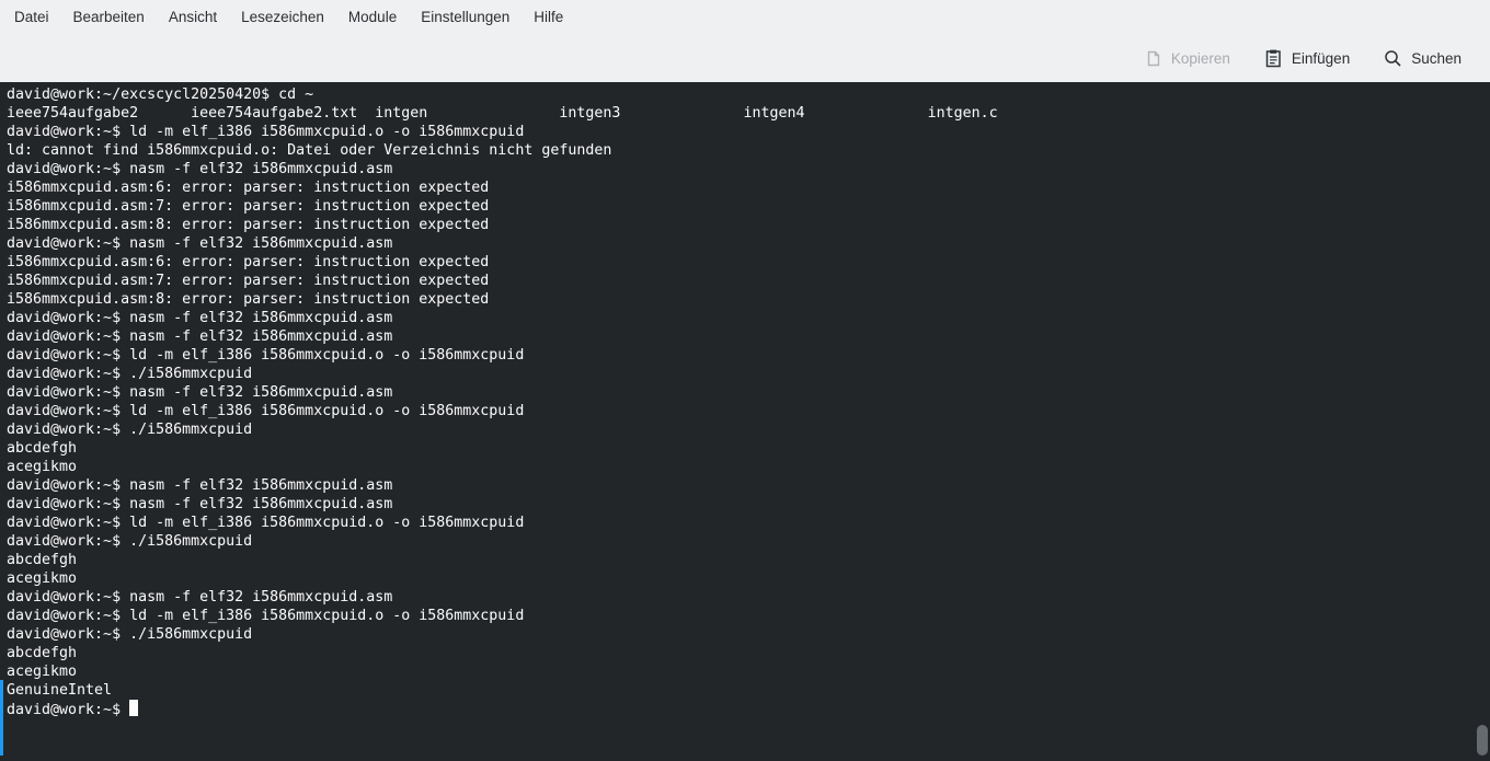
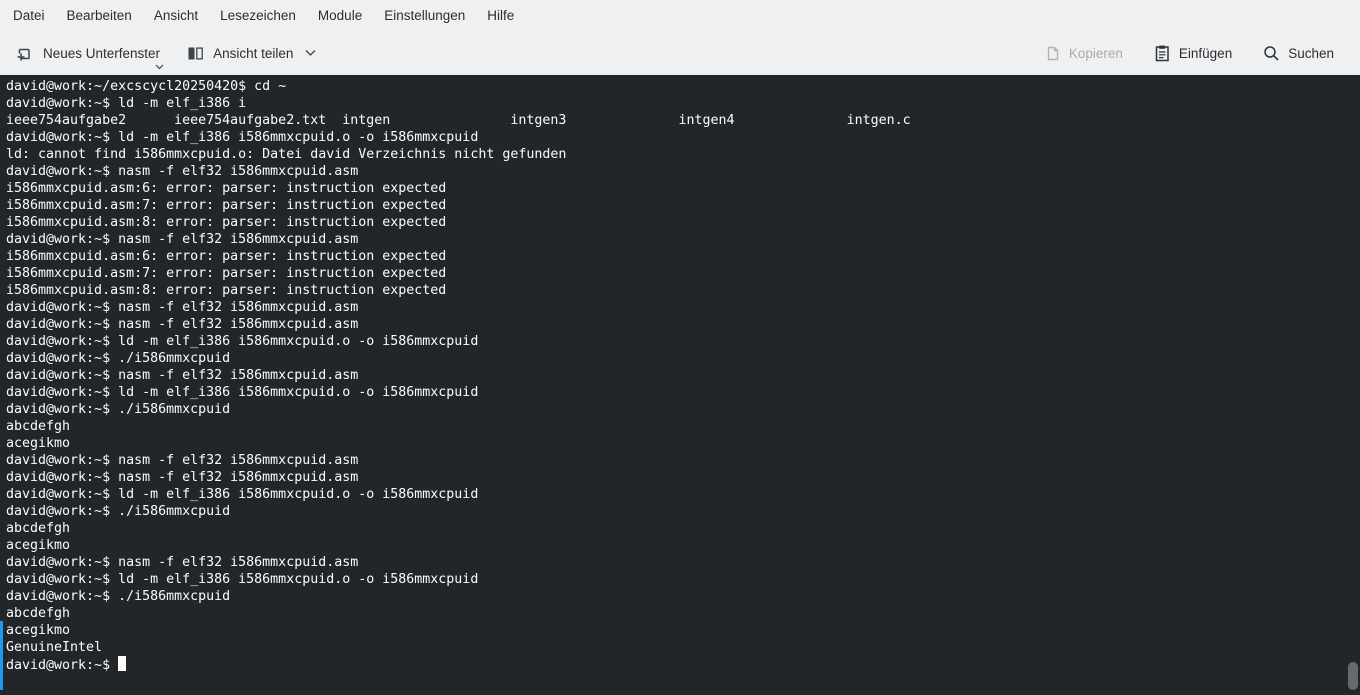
  Datei
  Bearbeiten
  Ansicht
  Lesezeichen
  Module
  Einstellungen
  Hilfe
+ Neues Unterfenster
+ Ansicht teilen
  Kopieren
  Einfügen
  Suchen
  david@work:~/excscycl20250420$ cd ~
+ david@work:~$ ld -m elf_i386 i
  ieee754aufgabe2 ieee754aufgabe2.txt intgen intgen3 intgen4 intgen.c
  david@work:~$ ld -m elf_i386 i586mmxcpuid.o -o i586mmxcpuid
- ld: cannot find i586mmxcpuid.o: Datei oder Verzeichnis nicht gefunden
+ ld: cannot find i586mmxcpuid.o: Datei david Verzeichnis nicht gefunden
  david@work:~$ nasm -f elf32 i586mmxcpuid.asm
  i586mmxcpuid.asm:6: error: parser: instruction expected
  i586mmxcpuid.asm:7: error: parser: instruction expected
  i586mmxcpuid.asm:8: error: parser: instruction expected
  david@work:~$ nasm -f elf32 i586mmxcpuid.asm
  i586mmxcpuid.asm:6: error: parser: instruction expected
  i586mmxcpuid.asm:7: error: parser: instruction expected
  i586mmxcpuid.asm:8: error: parser: instruction expected
  david@work:~$ nasm -f elf32 i586mmxcpuid.asm
  david@work:~$ nasm -f elf32 i586mmxcpuid.asm
  david@work:~$ ld -m elf_i386 i586mmxcpuid.o -o i586mmxcpuid
  david@work:~$ ./i586mmxcpuid
  david@work:~$ nasm -f elf32 i586mmxcpuid.asm
  david@work:~$ ld -m elf_i386 i586mmxcpuid.o -o i586mmxcpuid
  david@work:~$ ./i586mmxcpuid
  abcdefgh
  acegikmo
  david@work:~$ nasm -f elf32 i586mmxcpuid.asm
  david@work:~$ nasm -f elf32 i586mmxcpuid.asm
  david@work:~$ ld -m elf_i386 i586mmxcpuid.o -o i586mmxcpuid
  david@work:~$ ./i586mmxcpuid
  abcdefgh
  acegikmo
  david@work:~$ nasm -f elf32 i586mmxcpuid.asm
  david@work:~$ ld -m elf_i386 i586mmxcpuid.o -o i586mmxcpuid
  david@work:~$ ./i586mmxcpuid
  abcdefgh
  acegikmo
  GenuineIntel
  david@work:~$
